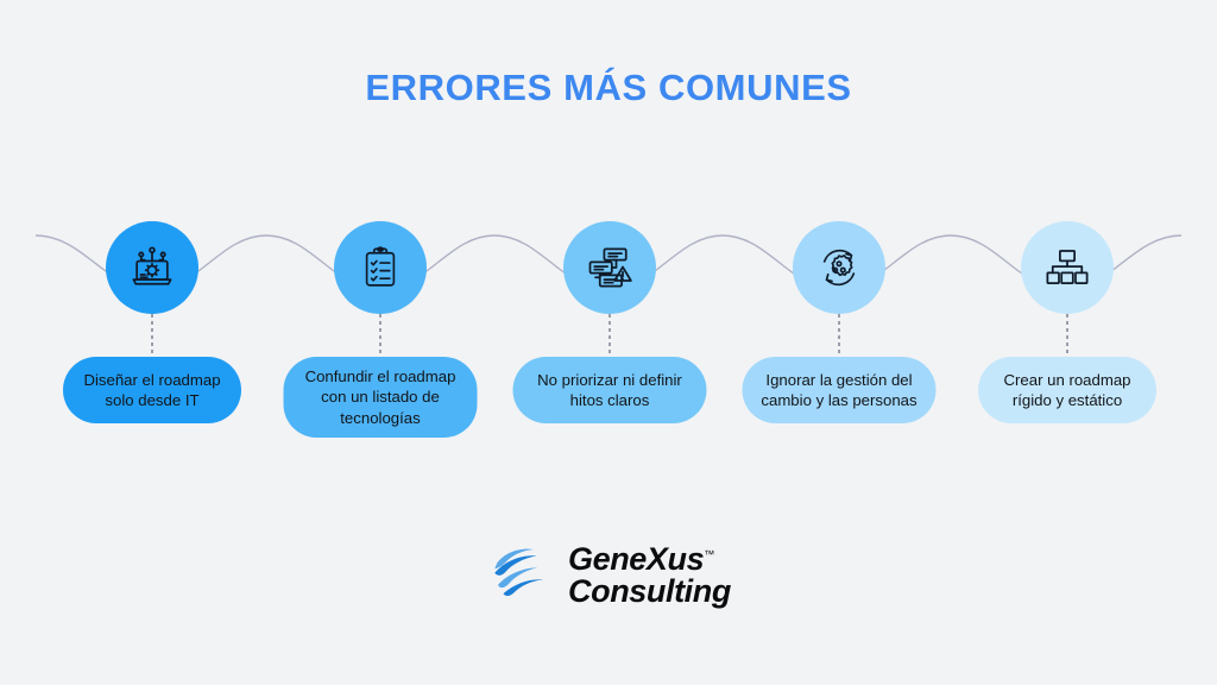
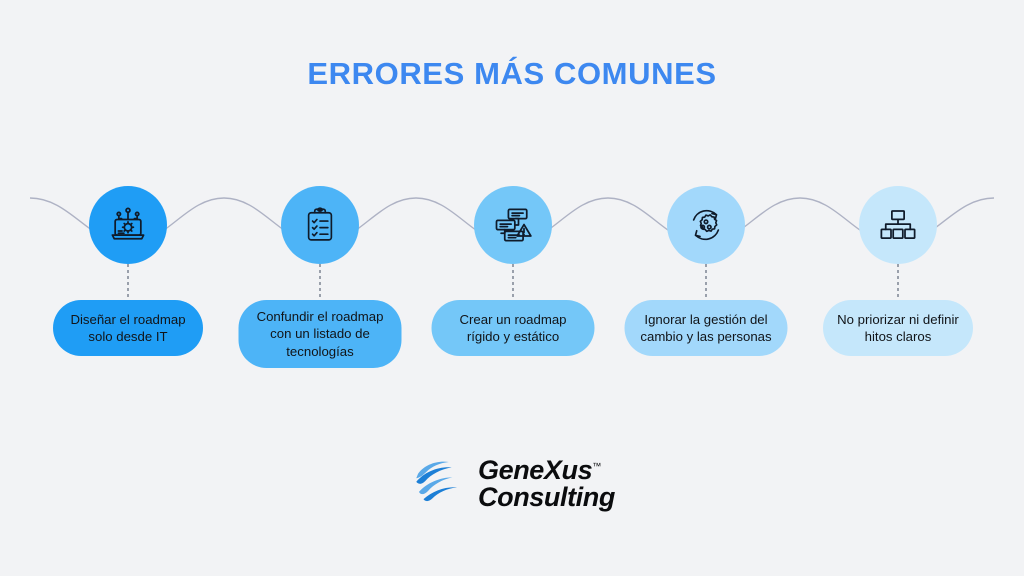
  ERRORES MÁS COMUNES
  Diseñar el roadmap solo desde IT
  Confundir el roadmap con un listado de tecnologías
- No priorizar ni definir hitos claros
+ Crear un roadmap rígido y estático
  Ignorar la gestión del cambio y las personas
- Crear un roadmap rígido y estático
+ No priorizar ni definir hitos claros
  GeneXus™
  Consulting
